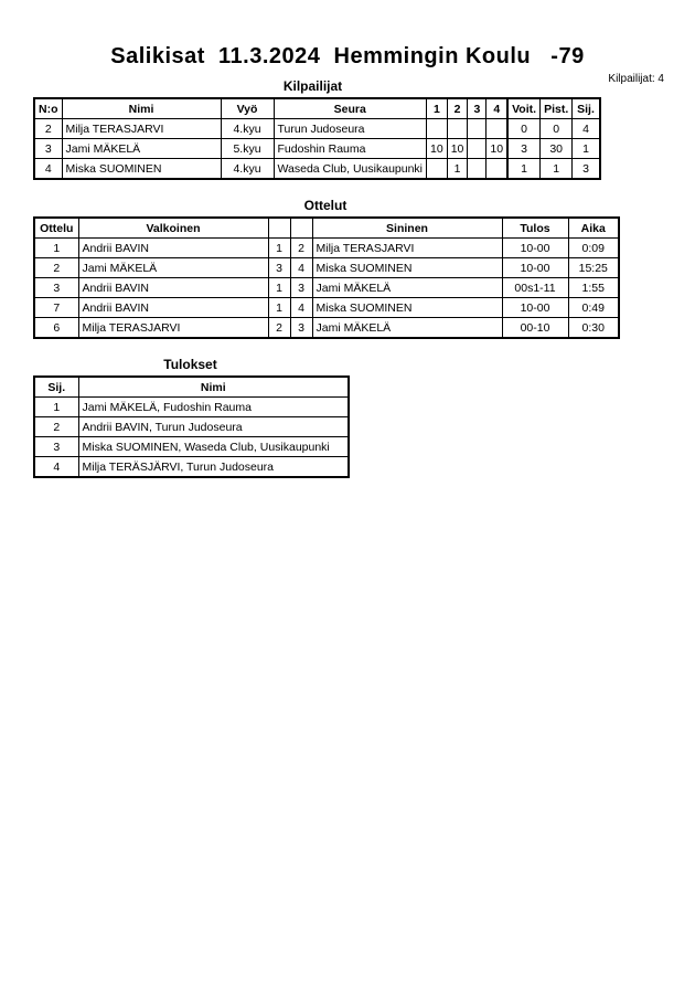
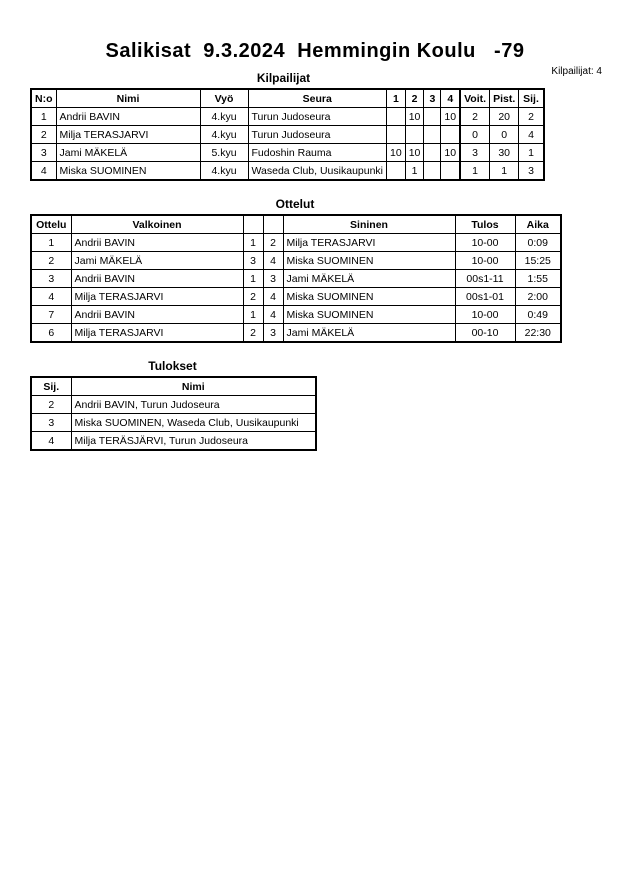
- Salikisat 11.3.2024 Hemmingin Koulu -79
+ Salikisat 9.3.2024 Hemmingin Koulu -79
  Kilpailijat: 4
  Kilpailijat
  N:o	Nimi	Vyö	Seura	1	2	3	4	Voit.	Pist.	Sij.
+ 1	Andrii BAVIN	4.kyu	Turun Judoseura		10		10	2	20	2
  2	Milja TERASJARVI	4.kyu	Turun Judoseura					0	0	4
  3	Jami MÄKELÄ	5.kyu	Fudoshin Rauma	10	10		10	3	30	1
  4	Miska SUOMINEN	4.kyu	Waseda Club, Uusikaupunki		1			1	1	3
  Ottelut
  Ottelu	Valkoinen			Sininen	Tulos	Aika
  1	Andrii BAVIN	1	2	Milja TERASJARVI	10-00	0:09
  2	Jami MÄKELÄ	3	4	Miska SUOMINEN	10-00	15:25
  3	Andrii BAVIN	1	3	Jami MÄKELÄ	00s1-11	1:55
+ 4	Milja TERASJARVI	2	4	Miska SUOMINEN	00s1-01	2:00
  7	Andrii BAVIN	1	4	Miska SUOMINEN	10-00	0:49
- 6	Milja TERASJARVI	2	3	Jami MÄKELÄ	00-10	0:30
+ 6	Milja TERASJARVI	2	3	Jami MÄKELÄ	00-10	22:30
  Tulokset
  Sij.	Nimi
- 1	Jami MÄKELÄ, Fudoshin Rauma
  2	Andrii BAVIN, Turun Judoseura
  3	Miska SUOMINEN, Waseda Club, Uusikaupunki
  4	Milja TERÄSJÄRVI, Turun Judoseura
